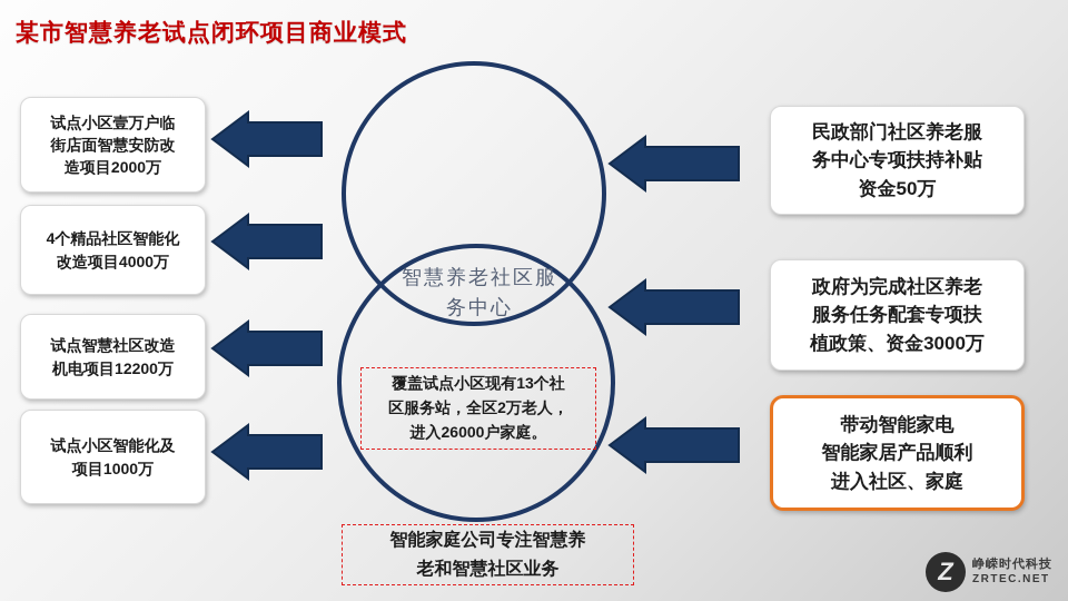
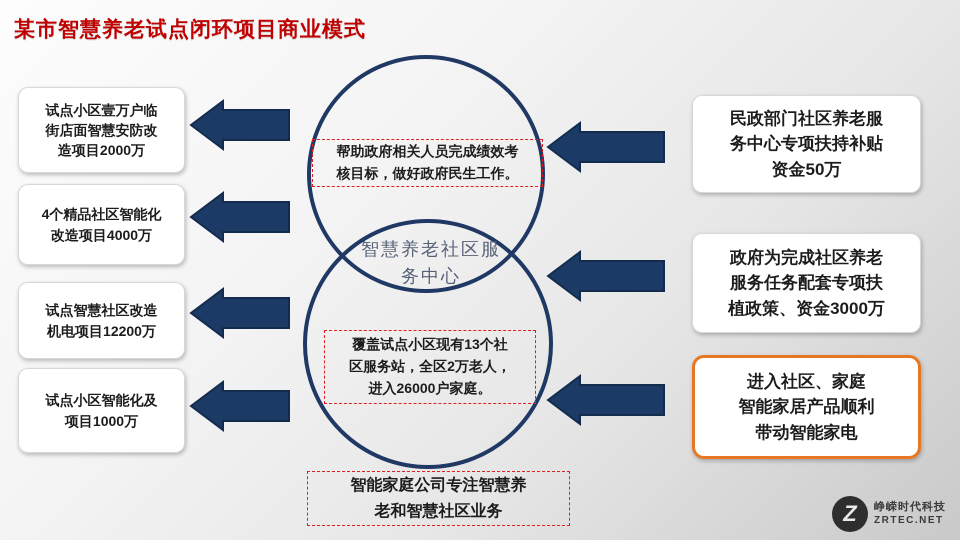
  某市智慧养老试点闭环项目商业模式
  试点小区壹万户临
  街店面智慧安防改
  造项目2000万
  4个精品社区智能化
  改造项目4000万
  试点智慧社区改造
  机电项目12200万
  试点小区智能化及
  项目1000万
  民政部门社区养老服
  务中心专项扶持补贴
  资金50万
  政府为完成社区养老
  服务任务配套专项扶
  植政策、资金3000万
- 带动智能家电
+ 进入社区、家庭
  智能家居产品顺利
- 进入社区、家庭
+ 带动智能家电
+ 帮助政府相关人员完成绩效考
+ 核目标，做好政府民生工作。
  智慧养老社区服
  务中心
  覆盖试点小区现有13个社
  区服务站，全区2万老人，
  进入26000户家庭。
  智能家庭公司专注智慧养
  老和智慧社区业务
  Z
  峥嵘时代科技
  ZRTEC.NET
